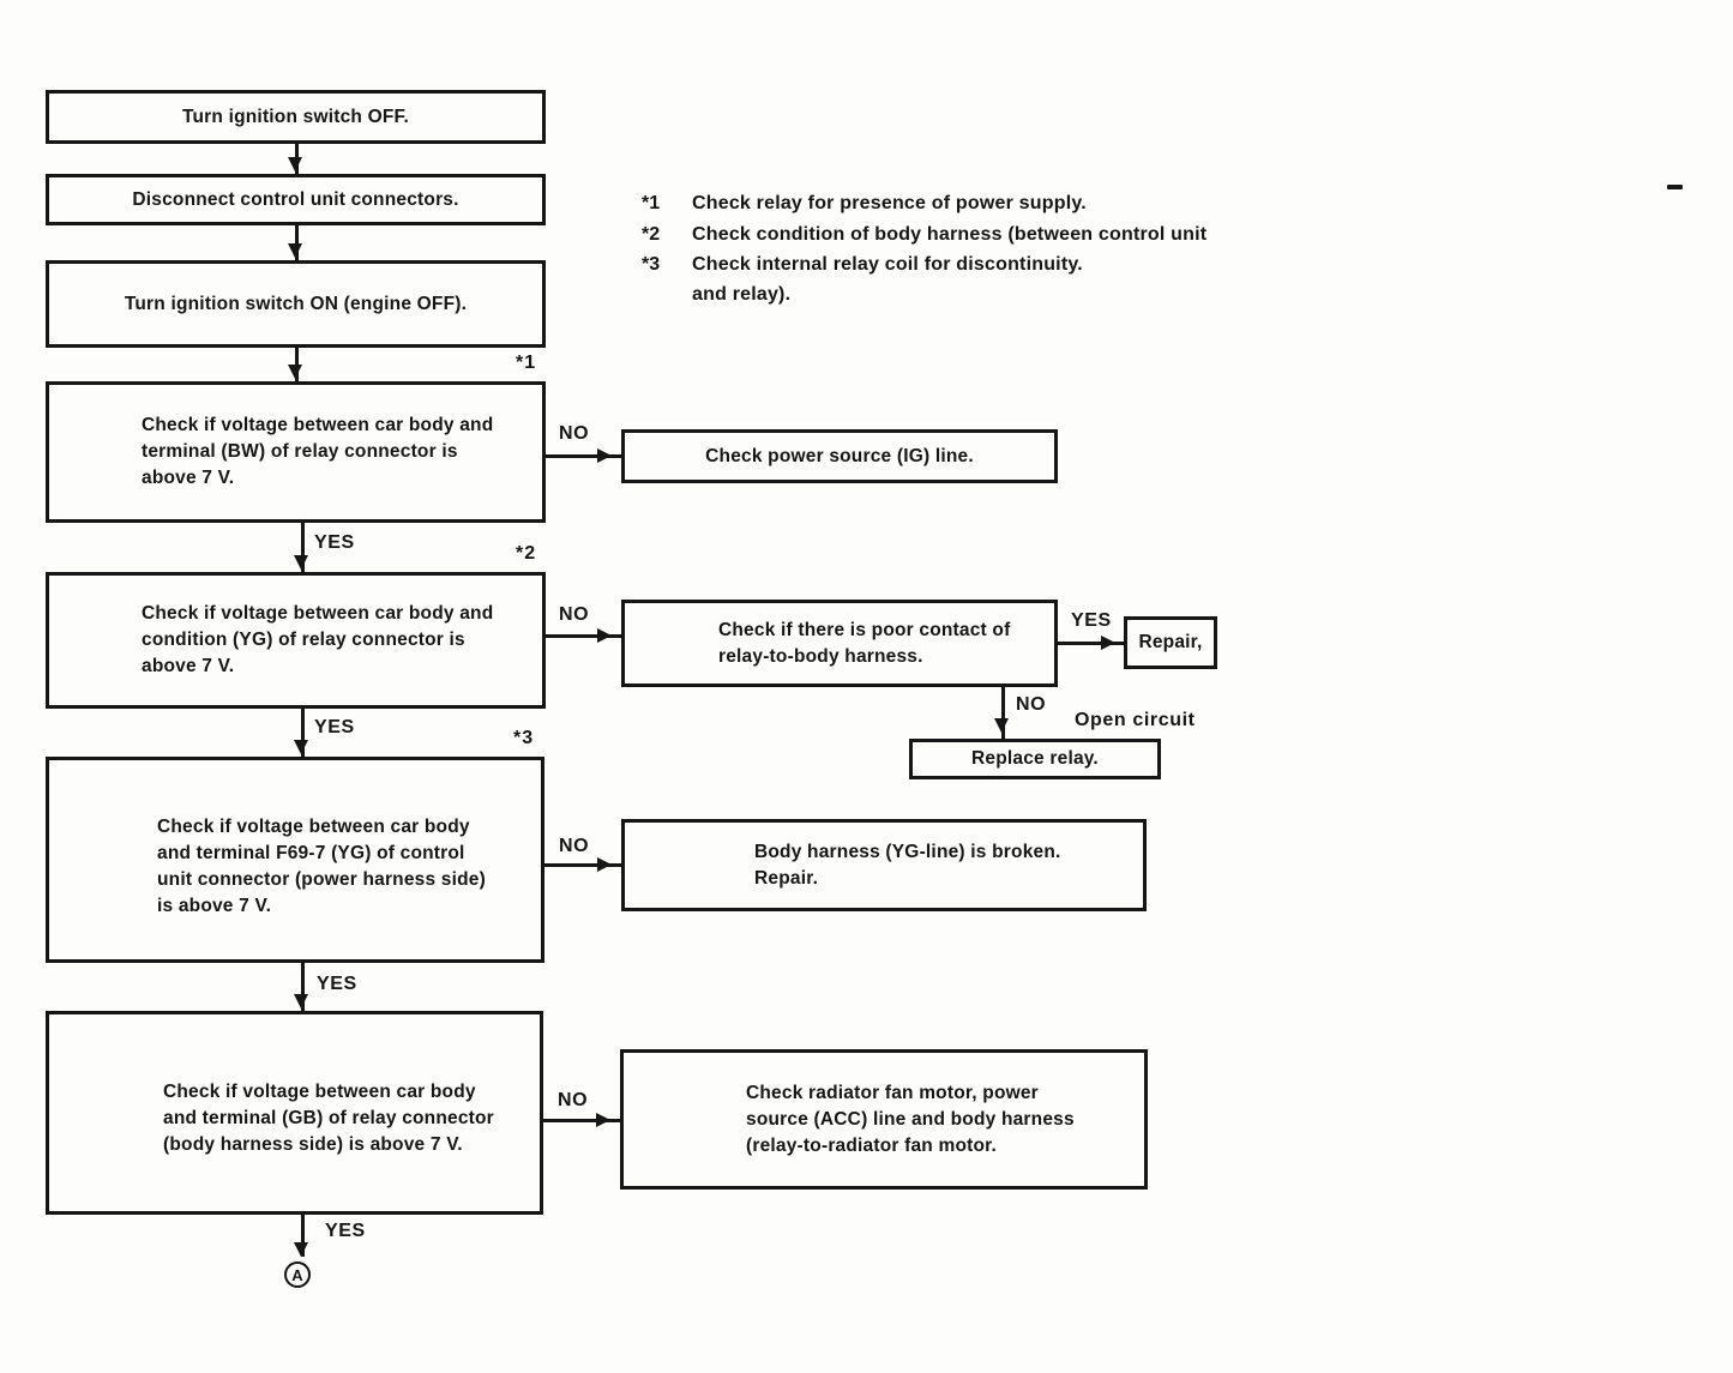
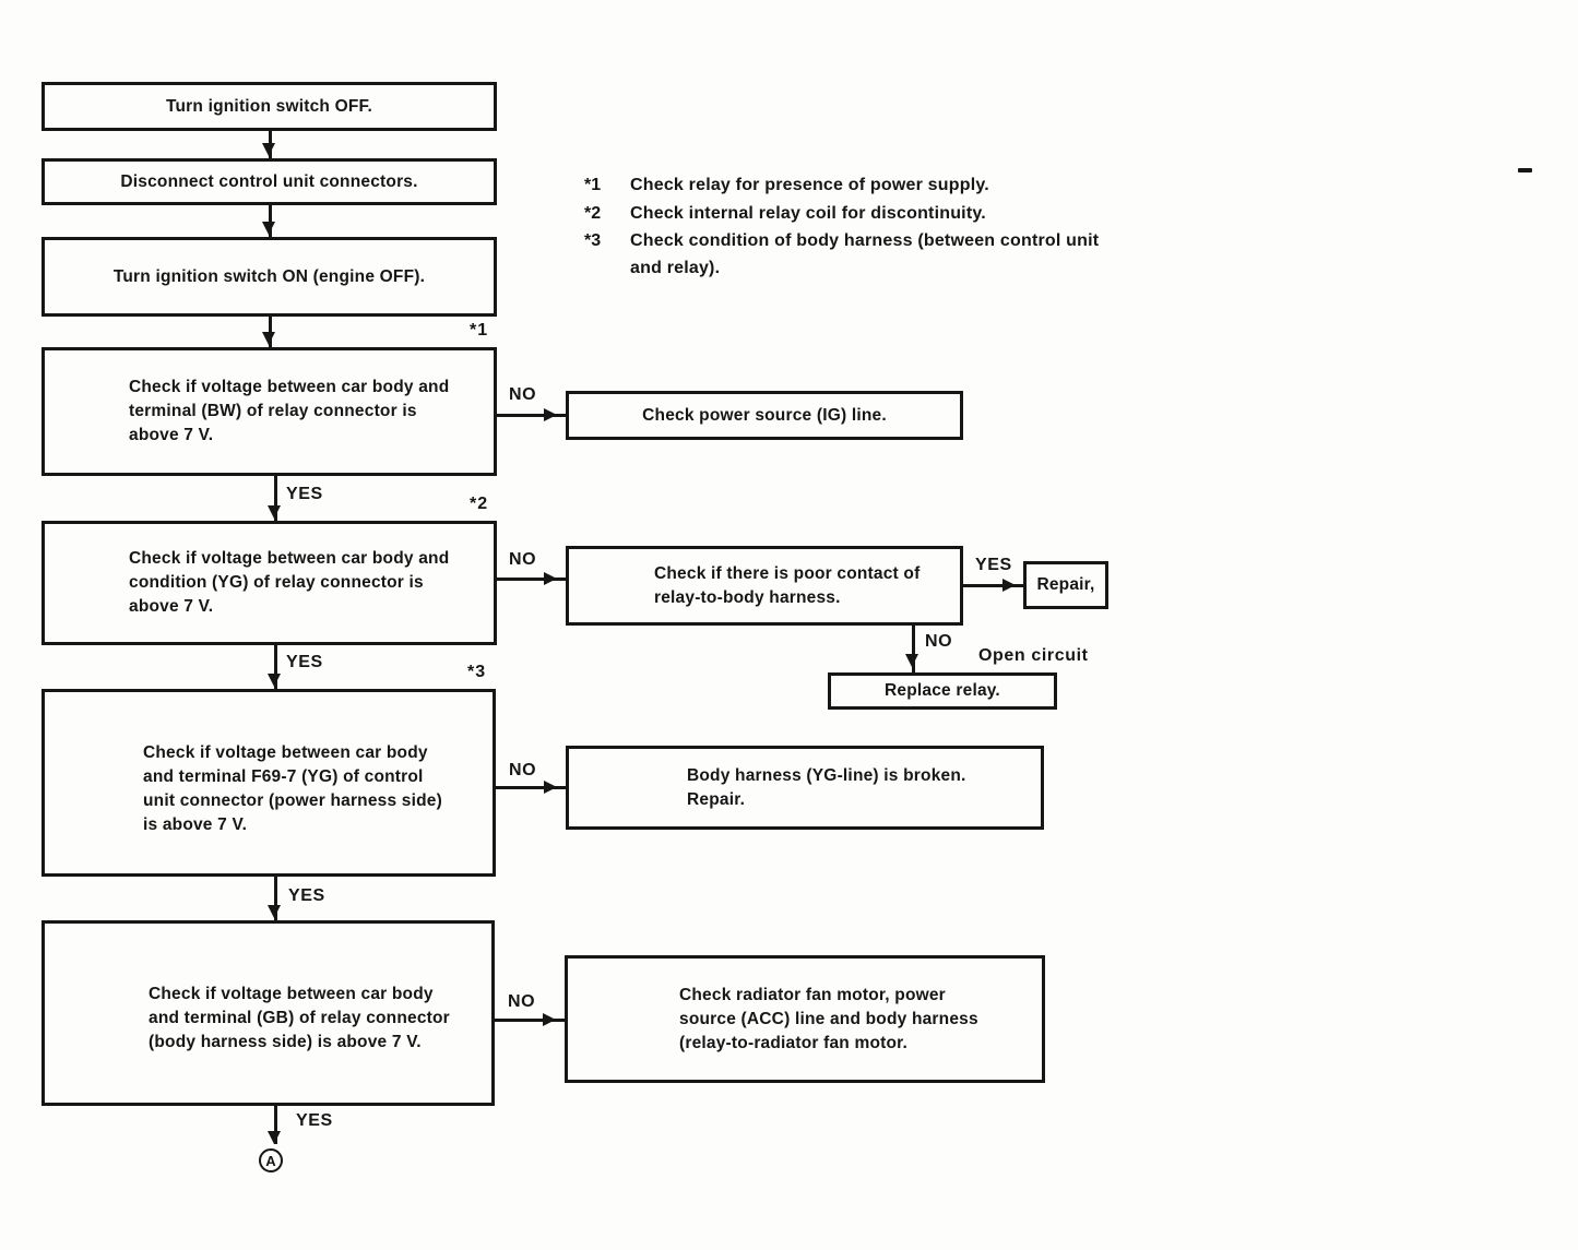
  *1
  Check relay for presence of power supply.
  *2
- Check condition of body harness (between control unit
+ Check internal relay coil for discontinuity.
  *3
- Check internal relay coil for discontinuity.
+ Check condition of body harness (between control unit
  and relay).
  Turn ignition switch OFF.
  Disconnect control unit connectors.
  Turn ignition switch ON (engine OFF).
  *1
  Check if voltage between car body and
  terminal (BW) of relay connector is
  above 7 V.
  *2
  Check if voltage between car body and
  condition (YG) of relay connector is
  above 7 V.
  *3
  Check if voltage between car body
  and terminal F69-7 (YG) of control
  unit connector (power harness side)
  is above 7 V.
  Check if voltage between car body
  and terminal (GB) of relay connector
  (body harness side) is above 7 V.
  Check power source (IG) line.
  Check if there is poor contact of
  relay-to-body harness.
  Repair,
  Replace relay.
  Body harness (YG-line) is broken.
  Repair.
  Check radiator fan motor, power
  source (ACC) line and body harness
  (relay-to-radiator fan motor.
  YES
  YES
  YES
  YES
  NO
  NO
  YES
  NO
  Open circuit
  NO
  NO
  A
